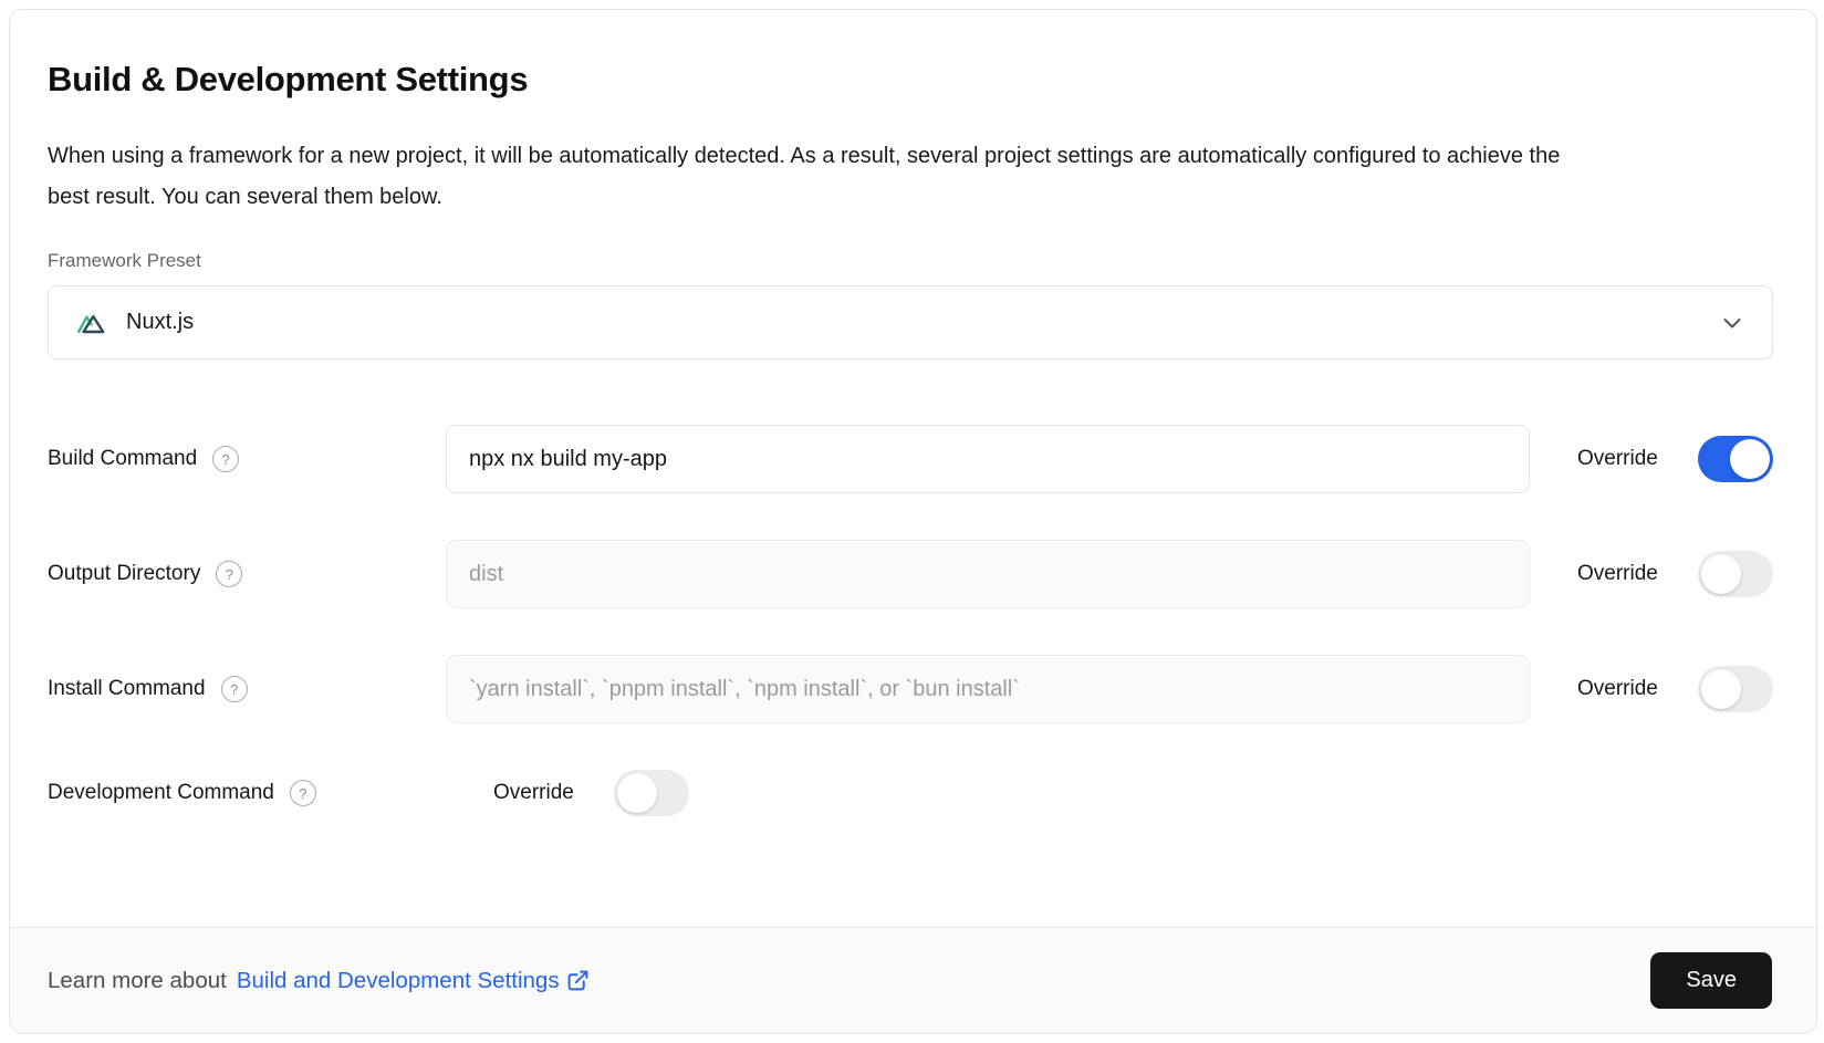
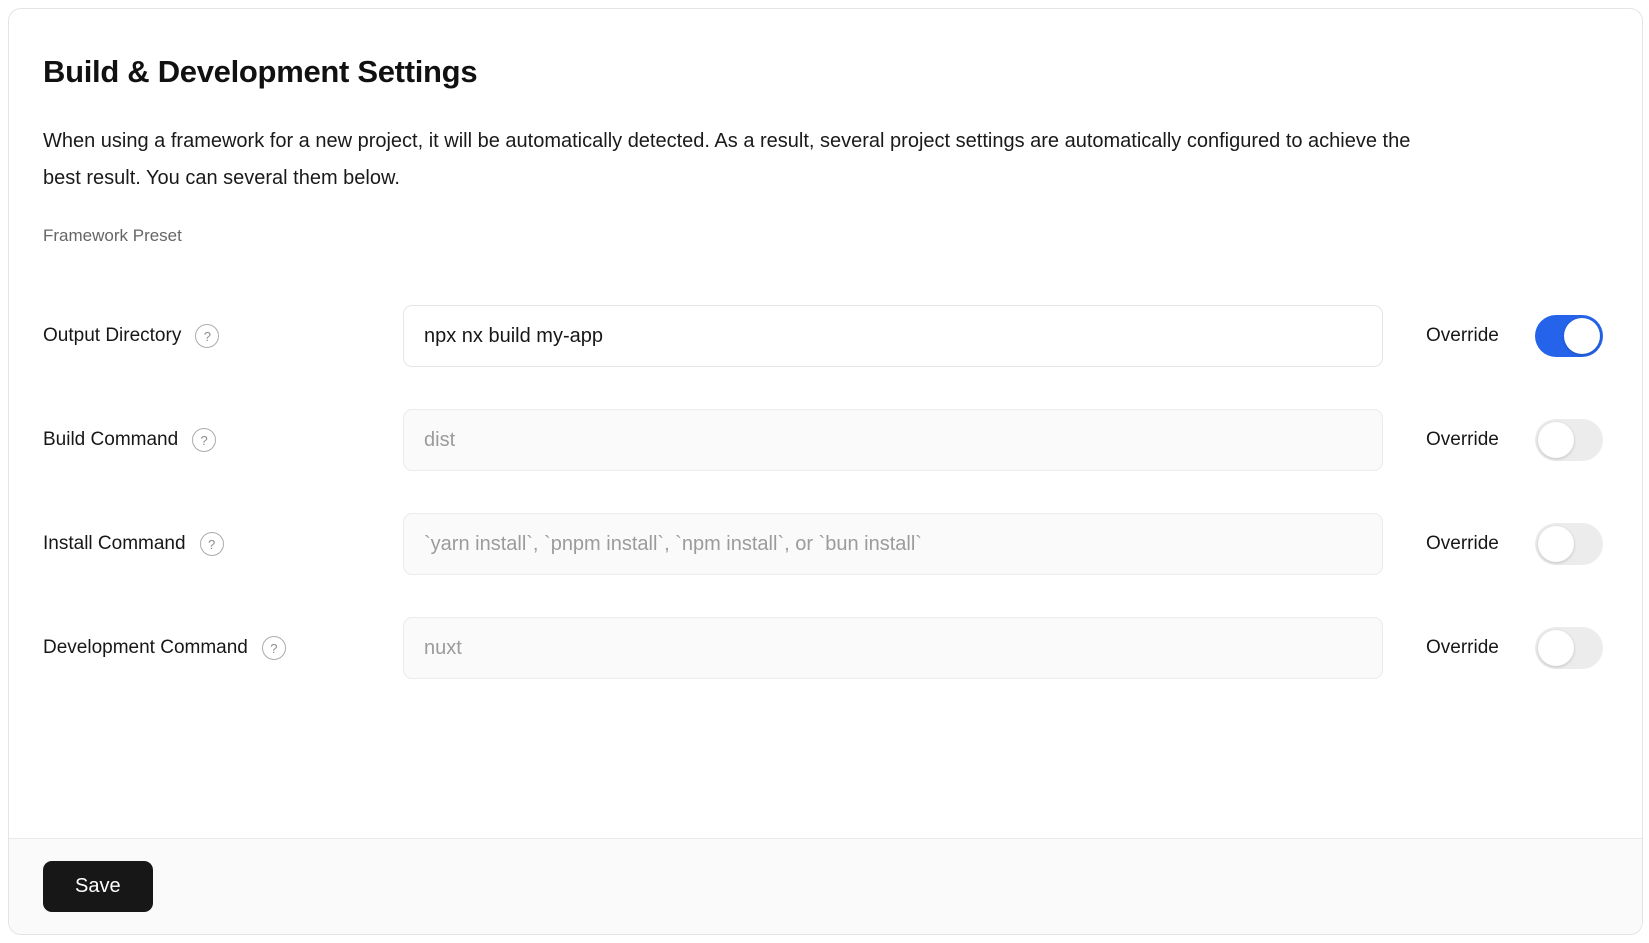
  Build & Development Settings
  When using a framework for a new project, it will be automatically detected. As a result, several project settings are automatically configured to achieve the best result. You can several them below.
  Framework Preset
- Nuxt.js
- Build Command
+ Output Directory
  ?
  npx nx build my-app
  Override
- Output Directory
+ Build Command
  ?
  dist
  Override
  Install Command
  ?
  `yarn install`, `pnpm install`, `npm install`, or `bun install`
  Override
  Development Command
  ?
+ nuxt
  Override
- Learn more about
- Build and Development Settings
  Save
